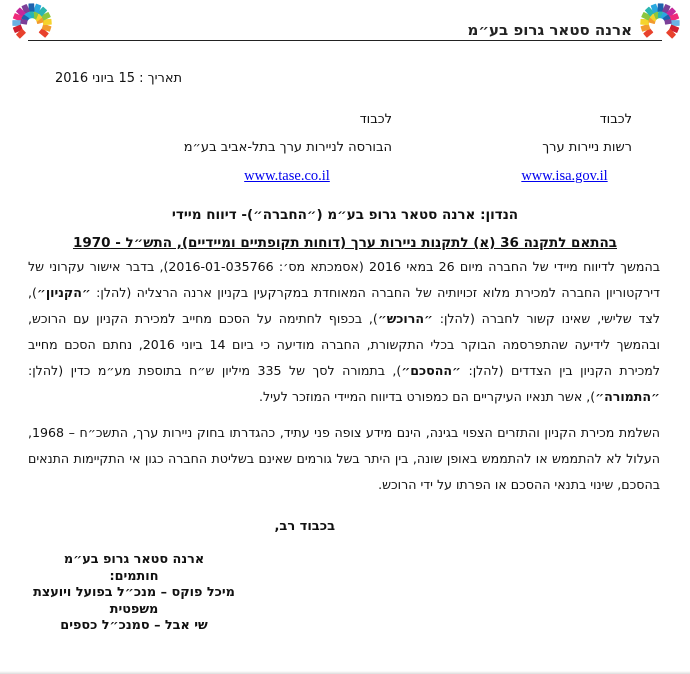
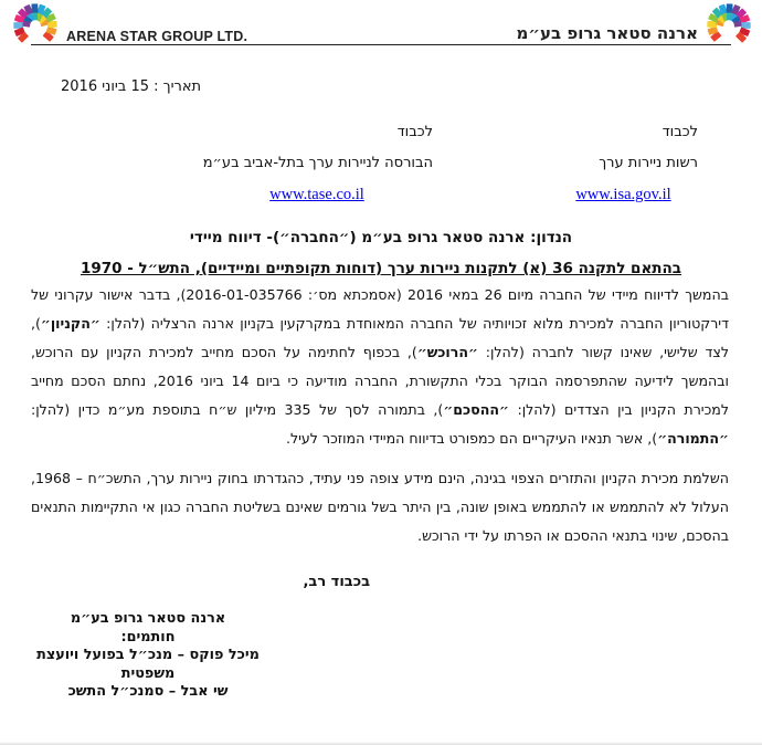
+ ARENA STAR GROUP LTD.
  ארנה סטאר גרופ בע״מ
  תאריך : 15 ביוני 2016
  לכבוד
  רשות ניירות ערך
  www.isa.gov.il
  לכבוד
  הבורסה לניירות ערך בתל-אביב בע״מ
  www.tase.co.il
  הנדון: ארנה סטאר גרופ בע״מ (״החברה״)- דיווח מיידי
  בהתאם לתקנה 36 (א) לתקנות ניירות ערך (דוחות תקופתיים ומיידיים), התש״ל - 1970
  בהמשך לדיווח מיידי של החברה מיום 26 במאי 2016 (אסמכתא מס׳: 2016-01-035766), בדבר אישור עקרוני של דירקטוריון החברה למכירת מלוא זכויותיה של החברה המאוחדת במקרקעין בקניון ארנה הרצליה (להלן: ״הקניון״), לצד שלישי, שאינו קשור לחברה (להלן: ״הרוכש״), בכפוף לחתימה על הסכם מחייב למכירת הקניון עם הרוכש, ובהמשך לידיעה שהתפרסמה הבוקר בכלי התקשורת, החברה מודיעה כי ביום 14 ביוני 2016, נחתם הסכם מחייב למכירת הקניון בין הצדדים (להלן: ״ההסכם״), בתמורה לסך של 335 מיליון ש״ח בתוספת מע״מ כדין (להלן: ״התמורה״), אשר תנאיו העיקריים הם כמפורט בדיווח המיידי המוזכר לעיל.
  השלמת מכירת הקניון והתזרים הצפוי בגינה, הינם מידע צופה פני עתיד, כהגדרתו בחוק ניירות ערך, התשכ״ח – 1968, העלול לא להתממש או להתממש באופן שונה, בין היתר בשל גורמים שאינם בשליטת החברה כגון אי התקיימות התנאים בהסכם, שינוי בתנאי ההסכם או הפרתו על ידי הרוכש.
  בכבוד רב,
  ארנה סטאר גרופ בע״מ
  חותמים:
  מיכל פוקס – מנכ״ל בפועל ויועצת
  משפטית
- שי אבל – סמנכ״ל כספים
+ שי אבל – סמנכ״ל התשכ
